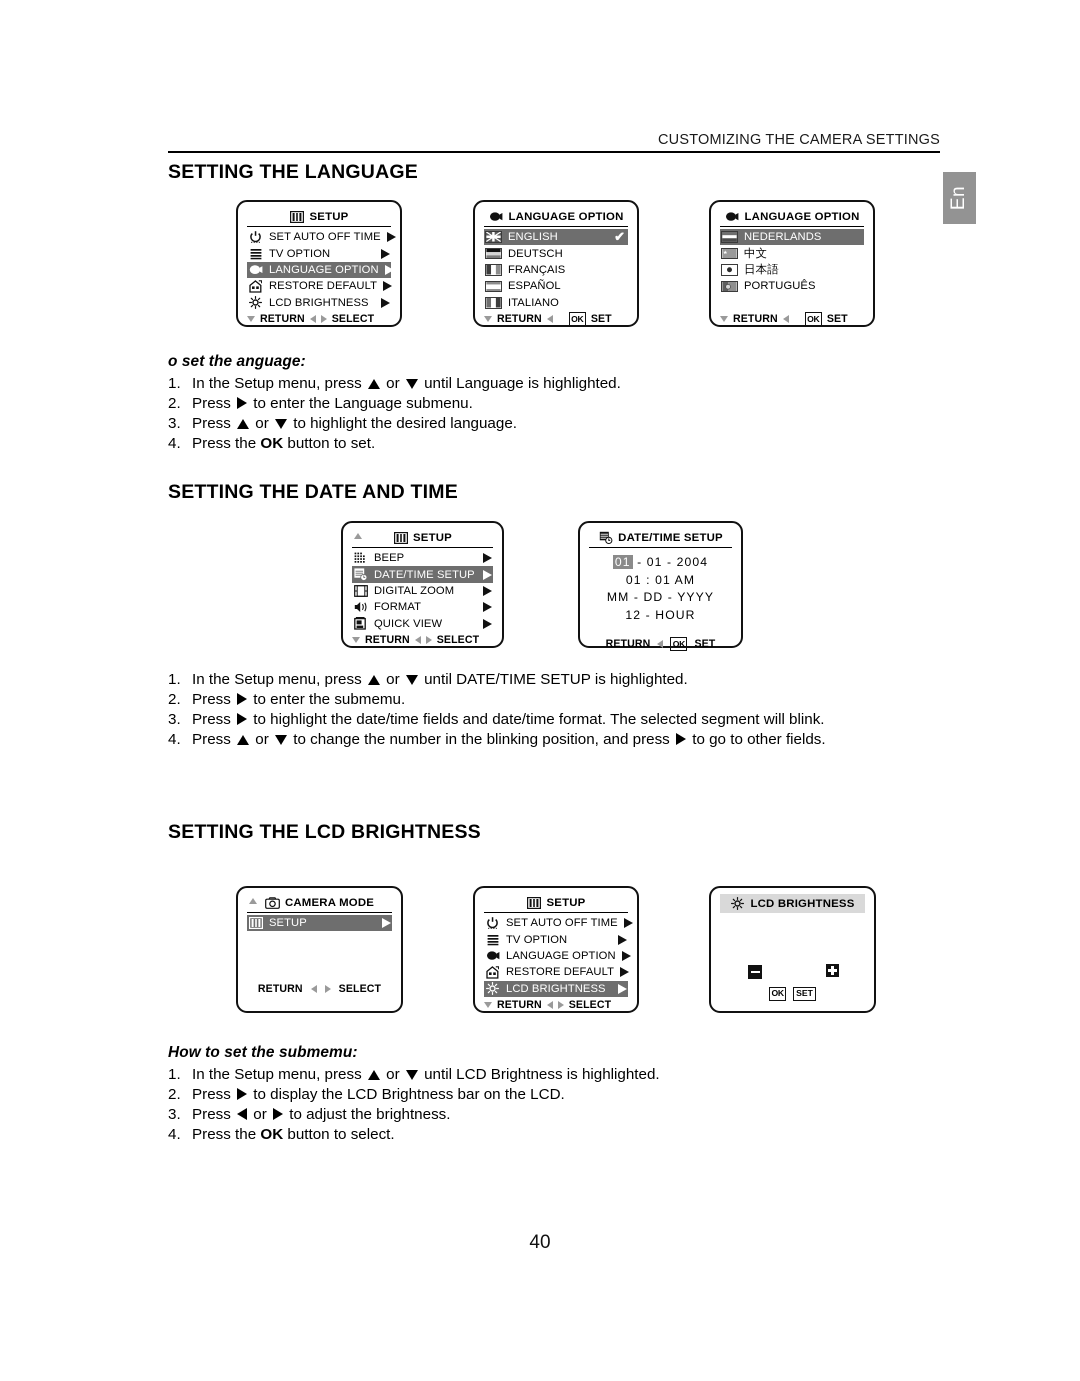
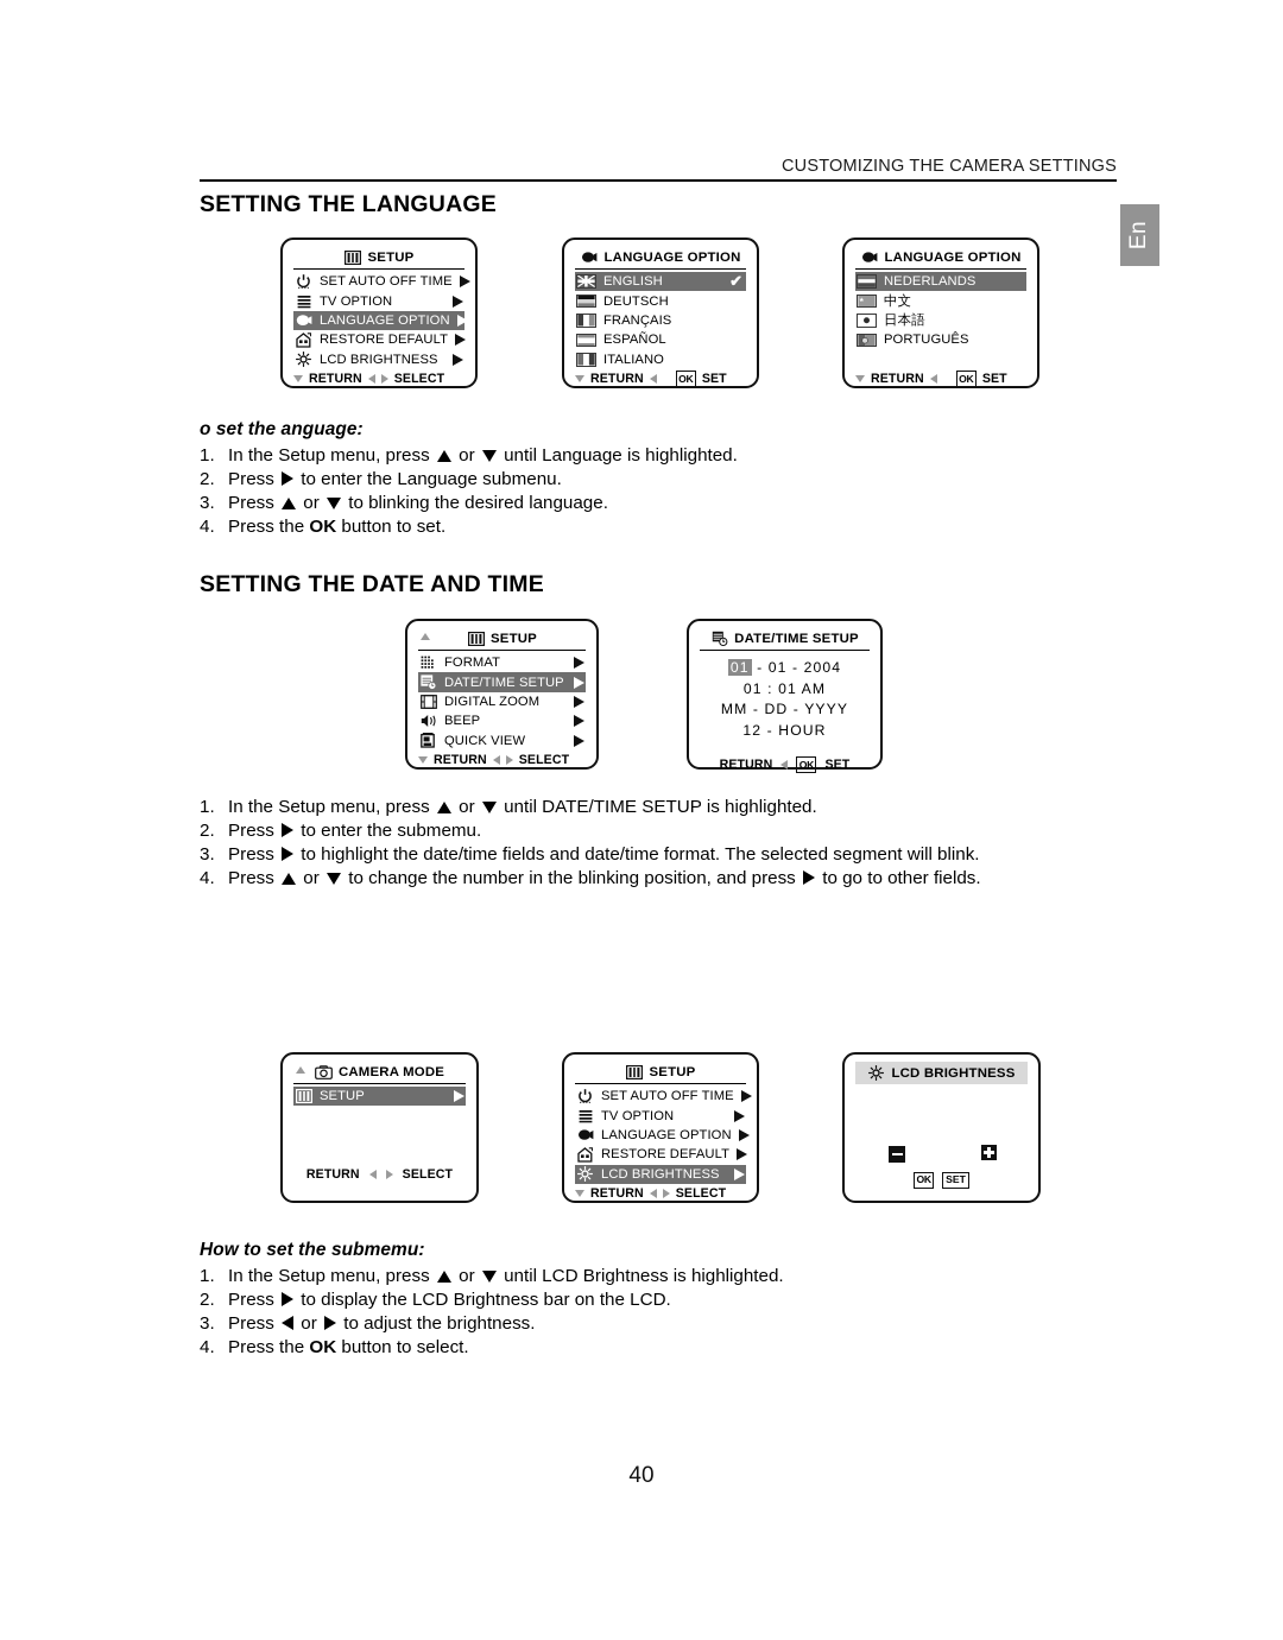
  CUSTOMIZING THE CAMERA SETTINGS
  SETTING THE LANGUAGE
  SETUP
  SET AUTO OFF TIME
  TV OPTION
  LANGUAGE OPTION
  RESTORE DEFAULT
  LCD BRIGHTNESS
  RETURN
  SELECT
  LANGUAGE OPTION
  ENGLISH
  ✔
  DEUTSCH
  FRANÇAIS
  ESPAÑOL
  ITALIANO
  RETURN
  OK
  SET
  LANGUAGE OPTION
  NEDERLANDS
  中文
  日本語
  PORTUGUÊS
  RETURN
  OK
  SET
  o set the anguage:
  1.
  In the Setup menu, press or until Language is highlighted.
  2.
  Press to enter the Language submenu.
  3.
- Press or to highlight the desired language.
+ Press or to blinking the desired language.
  4.
  Press the OK button to set.
  SETTING THE DATE AND TIME
  SETUP
- BEEP
+ FORMAT
  DATE/TIME SETUP
  DIGITAL ZOOM
- FORMAT
+ BEEP
  QUICK VIEW
  RETURN
  SELECT
  DATE/TIME SETUP
  01 - 01 - 2004
  01 : 01 AM
  MM - DD - YYYY
  12 - HOUR
  RETURN
  OK
  SET
  1.
  In the Setup menu, press or until DATE/TIME SETUP is highlighted.
  2.
  Press to enter the submemu.
  3.
  Press to highlight the date/time fields and date/time format. The selected segment will blink.
  4.
  Press or to change the number in the blinking position, and press to go to other fields.
- SETTING THE LCD BRIGHTNESS
  CAMERA MODE
  SETUP
  RETURN
  SELECT
  SETUP
  SET AUTO OFF TIME
  TV OPTION
  LANGUAGE OPTION
  RESTORE DEFAULT
  LCD BRIGHTNESS
  RETURN
  SELECT
  LCD BRIGHTNESS
  OK
  SET
  How to set the submemu:
  1.
  In the Setup menu, press or until LCD Brightness is highlighted.
  2.
  Press to display the LCD Brightness bar on the LCD.
  3.
  Press or to adjust the brightness.
  4.
  Press the OK button to select.
  40
